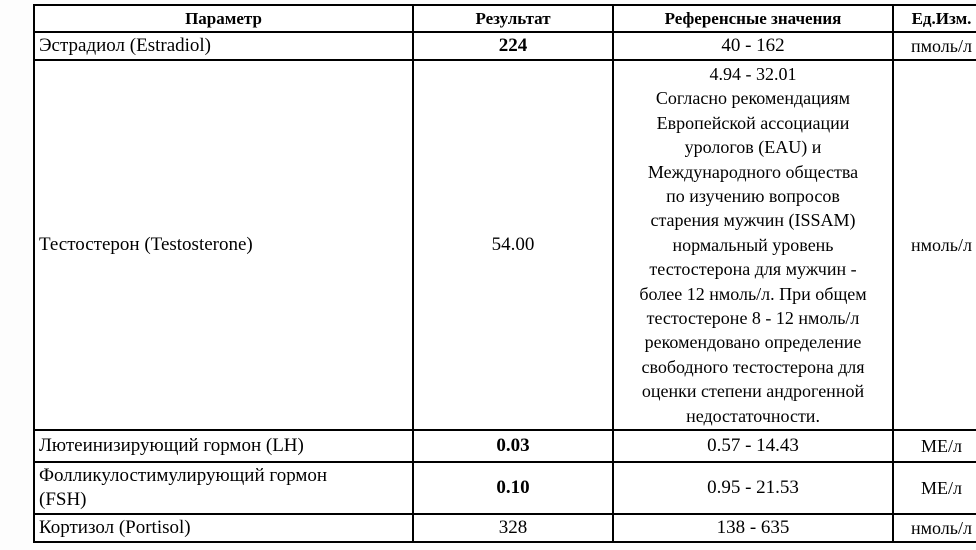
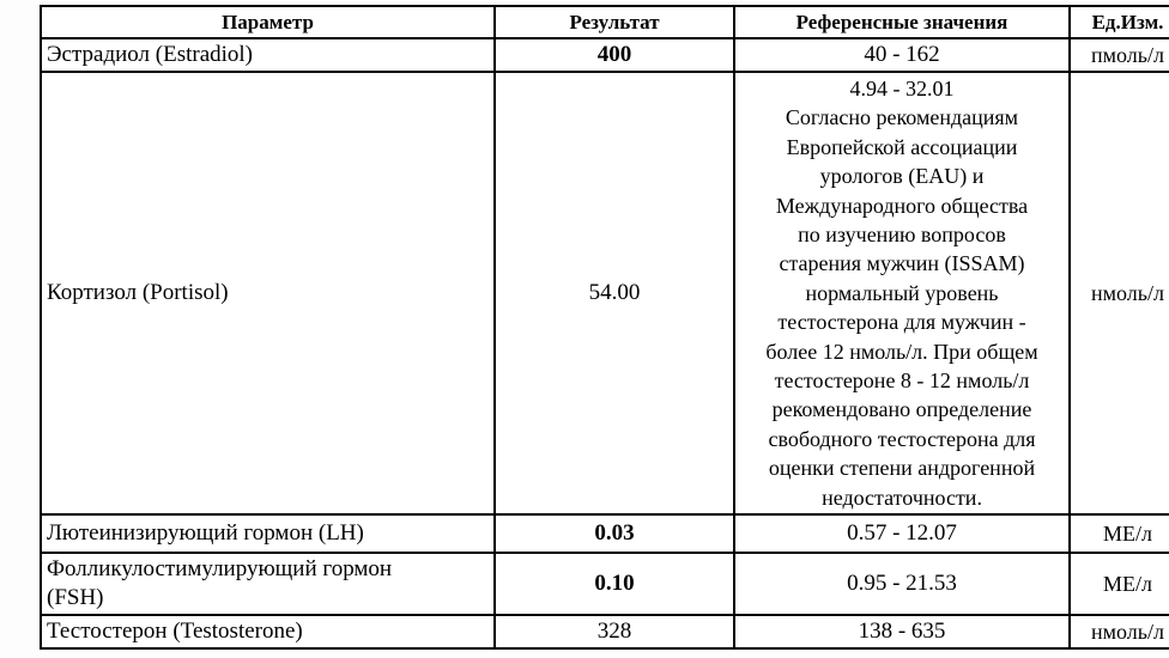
  Параметр	Результат	Референсные значения	Ед.Изм.
- Эстрадиол (Estradiol)	224	40 - 162	пмоль/л
+ Эстрадиол (Estradiol)	400	40 - 162	пмоль/л
- Тестостерон (Testosterone)	54.00	4.94 - 32.01 Согласно рекомендациям Европейской ассоциации урологов (EAU) и Международного общества по изучению вопросов старения мужчин (ISSAM) нормальный уровень тестостерона для мужчин - более 12 нмоль/л. При общем тестостероне 8 - 12 нмоль/л рекомендовано определение свободного тестостерона для оценки степени андрогенной недостаточности.	нмоль/л
+ Кортизол (Portisol)	54.00	4.94 - 32.01 Согласно рекомендациям Европейской ассоциации урологов (EAU) и Международного общества по изучению вопросов старения мужчин (ISSAM) нормальный уровень тестостерона для мужчин - более 12 нмоль/л. При общем тестостероне 8 - 12 нмоль/л рекомендовано определение свободного тестостерона для оценки степени андрогенной недостаточности.	нмоль/л
- Лютеинизирующий гормон (LH)	0.03	0.57 - 14.43	МЕ/л
+ Лютеинизирующий гормон (LH)	0.03	0.57 - 12.07	МЕ/л
  Фолликулостимулирующий гормон (FSH)	0.10	0.95 - 21.53	МЕ/л
- Кортизол (Portisol)	328	138 - 635	нмоль/л
+ Тестостерон (Testosterone)	328	138 - 635	нмоль/л
